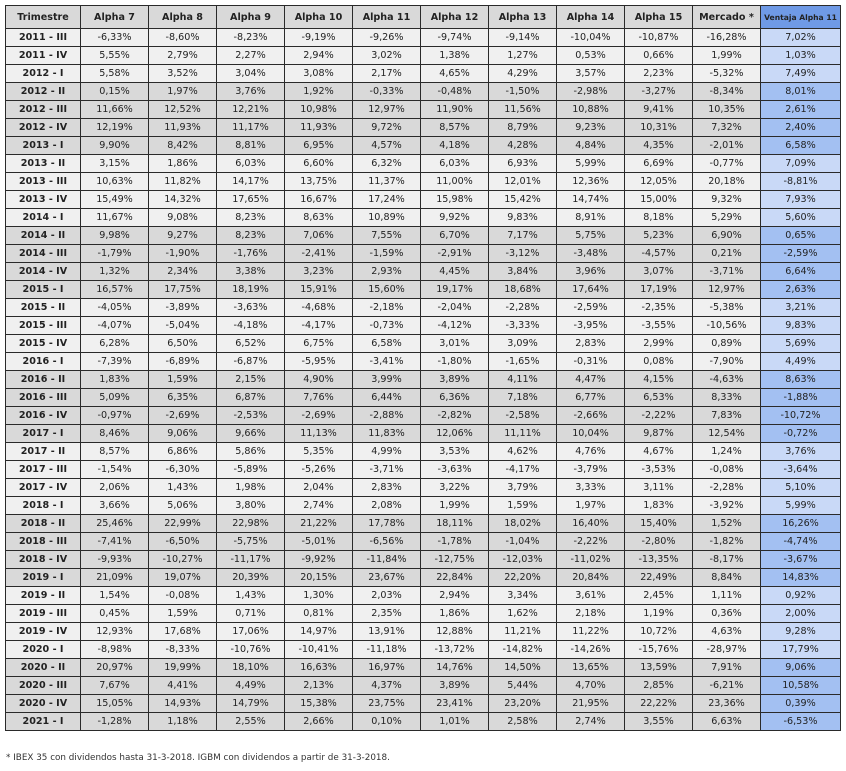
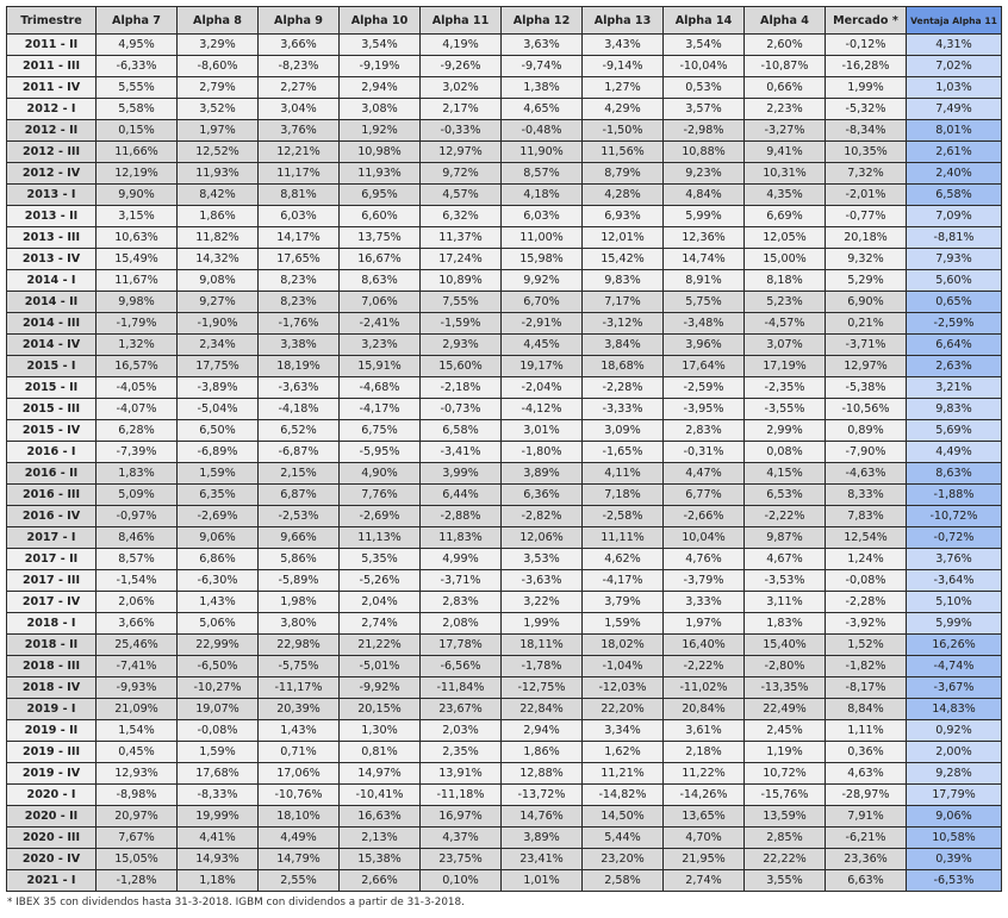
- Trimestre	Alpha 7	Alpha 8	Alpha 9	Alpha 10	Alpha 11	Alpha 12	Alpha 13	Alpha 14	Alpha 15	Mercado *	Ventaja Alpha 11
+ Trimestre	Alpha 7	Alpha 8	Alpha 9	Alpha 10	Alpha 11	Alpha 12	Alpha 13	Alpha 14	Alpha 4	Mercado *	Ventaja Alpha 11
+ 2011 - II	4,95%	3,29%	3,66%	3,54%	4,19%	3,63%	3,43%	3,54%	2,60%	-0,12%	4,31%
  2011 - III	-6,33%	-8,60%	-8,23%	-9,19%	-9,26%	-9,74%	-9,14%	-10,04%	-10,87%	-16,28%	7,02%
  2011 - IV	5,55%	2,79%	2,27%	2,94%	3,02%	1,38%	1,27%	0,53%	0,66%	1,99%	1,03%
  2012 - I	5,58%	3,52%	3,04%	3,08%	2,17%	4,65%	4,29%	3,57%	2,23%	-5,32%	7,49%
  2012 - II	0,15%	1,97%	3,76%	1,92%	-0,33%	-0,48%	-1,50%	-2,98%	-3,27%	-8,34%	8,01%
  2012 - III	11,66%	12,52%	12,21%	10,98%	12,97%	11,90%	11,56%	10,88%	9,41%	10,35%	2,61%
  2012 - IV	12,19%	11,93%	11,17%	11,93%	9,72%	8,57%	8,79%	9,23%	10,31%	7,32%	2,40%
  2013 - I	9,90%	8,42%	8,81%	6,95%	4,57%	4,18%	4,28%	4,84%	4,35%	-2,01%	6,58%
  2013 - II	3,15%	1,86%	6,03%	6,60%	6,32%	6,03%	6,93%	5,99%	6,69%	-0,77%	7,09%
  2013 - III	10,63%	11,82%	14,17%	13,75%	11,37%	11,00%	12,01%	12,36%	12,05%	20,18%	-8,81%
  2013 - IV	15,49%	14,32%	17,65%	16,67%	17,24%	15,98%	15,42%	14,74%	15,00%	9,32%	7,93%
  2014 - I	11,67%	9,08%	8,23%	8,63%	10,89%	9,92%	9,83%	8,91%	8,18%	5,29%	5,60%
  2014 - II	9,98%	9,27%	8,23%	7,06%	7,55%	6,70%	7,17%	5,75%	5,23%	6,90%	0,65%
  2014 - III	-1,79%	-1,90%	-1,76%	-2,41%	-1,59%	-2,91%	-3,12%	-3,48%	-4,57%	0,21%	-2,59%
  2014 - IV	1,32%	2,34%	3,38%	3,23%	2,93%	4,45%	3,84%	3,96%	3,07%	-3,71%	6,64%
  2015 - I	16,57%	17,75%	18,19%	15,91%	15,60%	19,17%	18,68%	17,64%	17,19%	12,97%	2,63%
  2015 - II	-4,05%	-3,89%	-3,63%	-4,68%	-2,18%	-2,04%	-2,28%	-2,59%	-2,35%	-5,38%	3,21%
  2015 - III	-4,07%	-5,04%	-4,18%	-4,17%	-0,73%	-4,12%	-3,33%	-3,95%	-3,55%	-10,56%	9,83%
  2015 - IV	6,28%	6,50%	6,52%	6,75%	6,58%	3,01%	3,09%	2,83%	2,99%	0,89%	5,69%
  2016 - I	-7,39%	-6,89%	-6,87%	-5,95%	-3,41%	-1,80%	-1,65%	-0,31%	0,08%	-7,90%	4,49%
  2016 - II	1,83%	1,59%	2,15%	4,90%	3,99%	3,89%	4,11%	4,47%	4,15%	-4,63%	8,63%
  2016 - III	5,09%	6,35%	6,87%	7,76%	6,44%	6,36%	7,18%	6,77%	6,53%	8,33%	-1,88%
  2016 - IV	-0,97%	-2,69%	-2,53%	-2,69%	-2,88%	-2,82%	-2,58%	-2,66%	-2,22%	7,83%	-10,72%
  2017 - I	8,46%	9,06%	9,66%	11,13%	11,83%	12,06%	11,11%	10,04%	9,87%	12,54%	-0,72%
  2017 - II	8,57%	6,86%	5,86%	5,35%	4,99%	3,53%	4,62%	4,76%	4,67%	1,24%	3,76%
  2017 - III	-1,54%	-6,30%	-5,89%	-5,26%	-3,71%	-3,63%	-4,17%	-3,79%	-3,53%	-0,08%	-3,64%
  2017 - IV	2,06%	1,43%	1,98%	2,04%	2,83%	3,22%	3,79%	3,33%	3,11%	-2,28%	5,10%
  2018 - I	3,66%	5,06%	3,80%	2,74%	2,08%	1,99%	1,59%	1,97%	1,83%	-3,92%	5,99%
  2018 - II	25,46%	22,99%	22,98%	21,22%	17,78%	18,11%	18,02%	16,40%	15,40%	1,52%	16,26%
  2018 - III	-7,41%	-6,50%	-5,75%	-5,01%	-6,56%	-1,78%	-1,04%	-2,22%	-2,80%	-1,82%	-4,74%
  2018 - IV	-9,93%	-10,27%	-11,17%	-9,92%	-11,84%	-12,75%	-12,03%	-11,02%	-13,35%	-8,17%	-3,67%
  2019 - I	21,09%	19,07%	20,39%	20,15%	23,67%	22,84%	22,20%	20,84%	22,49%	8,84%	14,83%
  2019 - II	1,54%	-0,08%	1,43%	1,30%	2,03%	2,94%	3,34%	3,61%	2,45%	1,11%	0,92%
  2019 - III	0,45%	1,59%	0,71%	0,81%	2,35%	1,86%	1,62%	2,18%	1,19%	0,36%	2,00%
  2019 - IV	12,93%	17,68%	17,06%	14,97%	13,91%	12,88%	11,21%	11,22%	10,72%	4,63%	9,28%
  2020 - I	-8,98%	-8,33%	-10,76%	-10,41%	-11,18%	-13,72%	-14,82%	-14,26%	-15,76%	-28,97%	17,79%
  2020 - II	20,97%	19,99%	18,10%	16,63%	16,97%	14,76%	14,50%	13,65%	13,59%	7,91%	9,06%
  2020 - III	7,67%	4,41%	4,49%	2,13%	4,37%	3,89%	5,44%	4,70%	2,85%	-6,21%	10,58%
  2020 - IV	15,05%	14,93%	14,79%	15,38%	23,75%	23,41%	23,20%	21,95%	22,22%	23,36%	0,39%
  2021 - I	-1,28%	1,18%	2,55%	2,66%	0,10%	1,01%	2,58%	2,74%	3,55%	6,63%	-6,53%
  * IBEX 35 con dividendos hasta 31-3-2018. IGBM con dividendos a partir de 31-3-2018.
